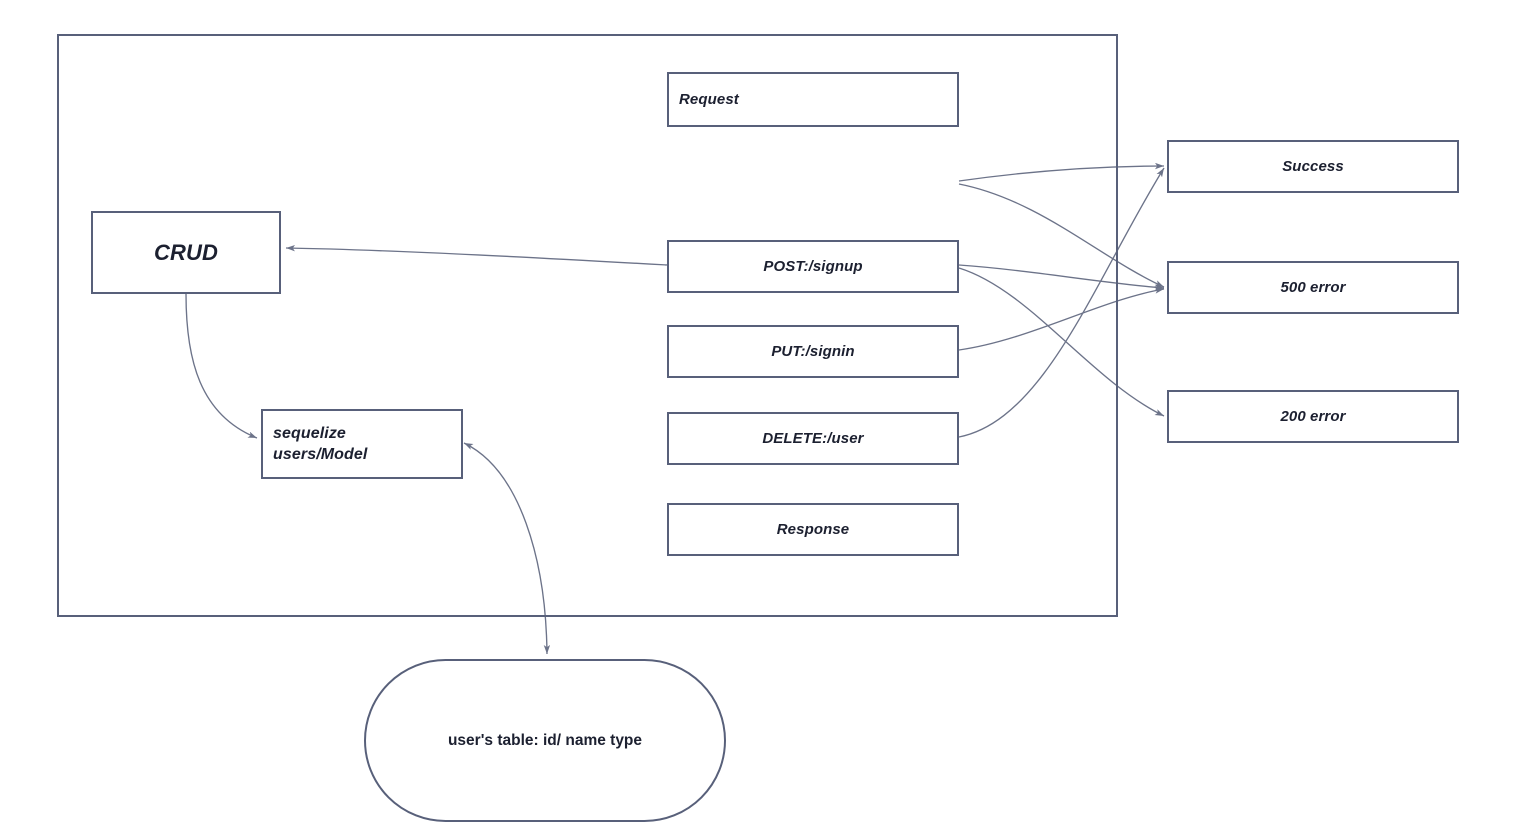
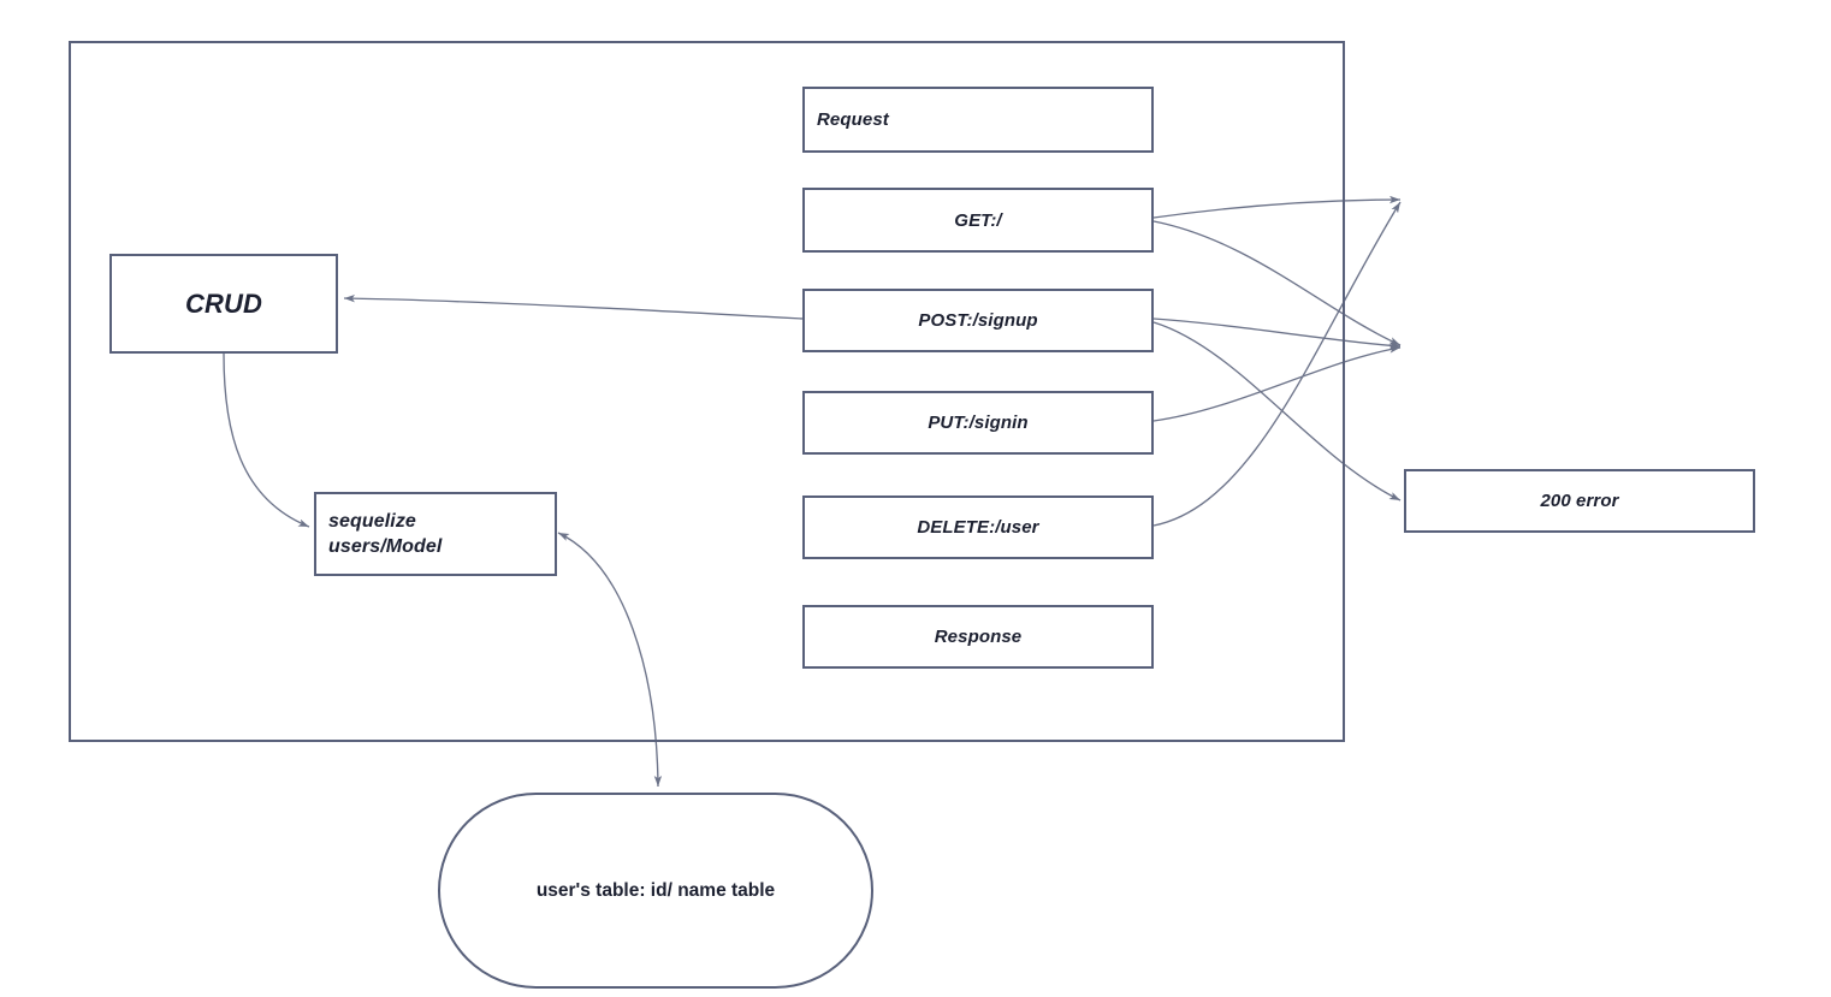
  CRUD
  sequelize
  users/Model
  Request
+ GET:/
  POST:/signup
  PUT:/signin
  DELETE:/user
  Response
- Success
- 500 error
  200 error
- user's table: id/ name type
+ user's table: id/ name table
